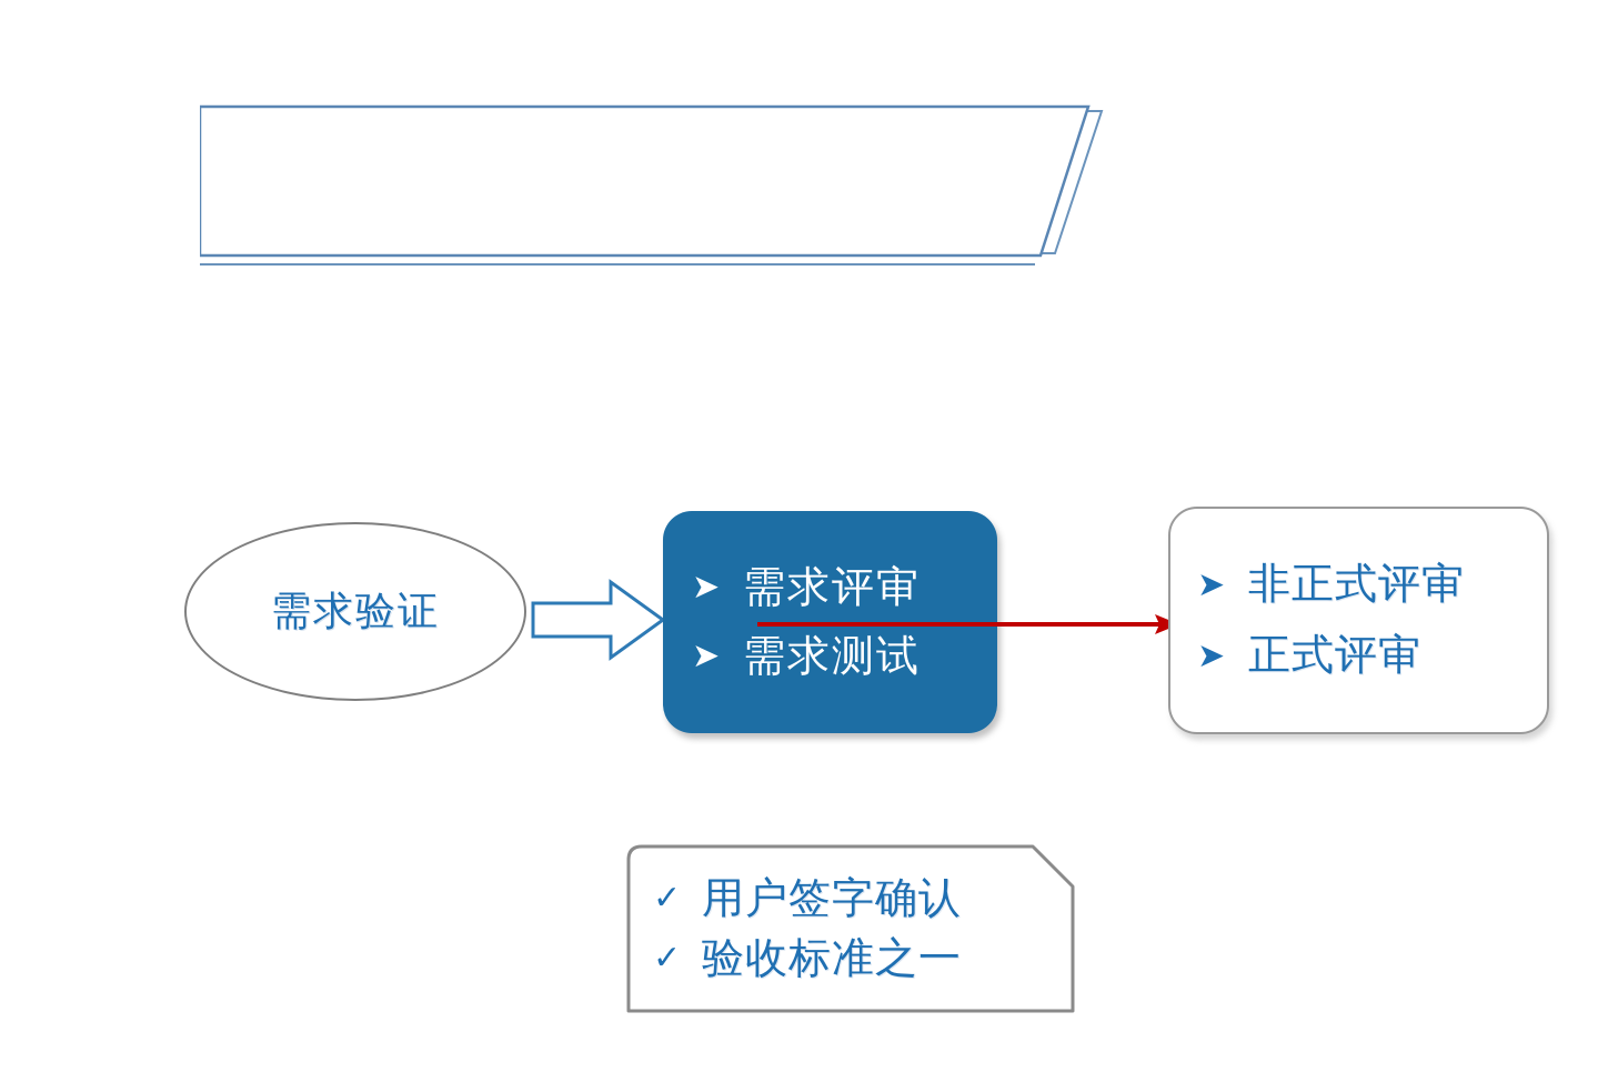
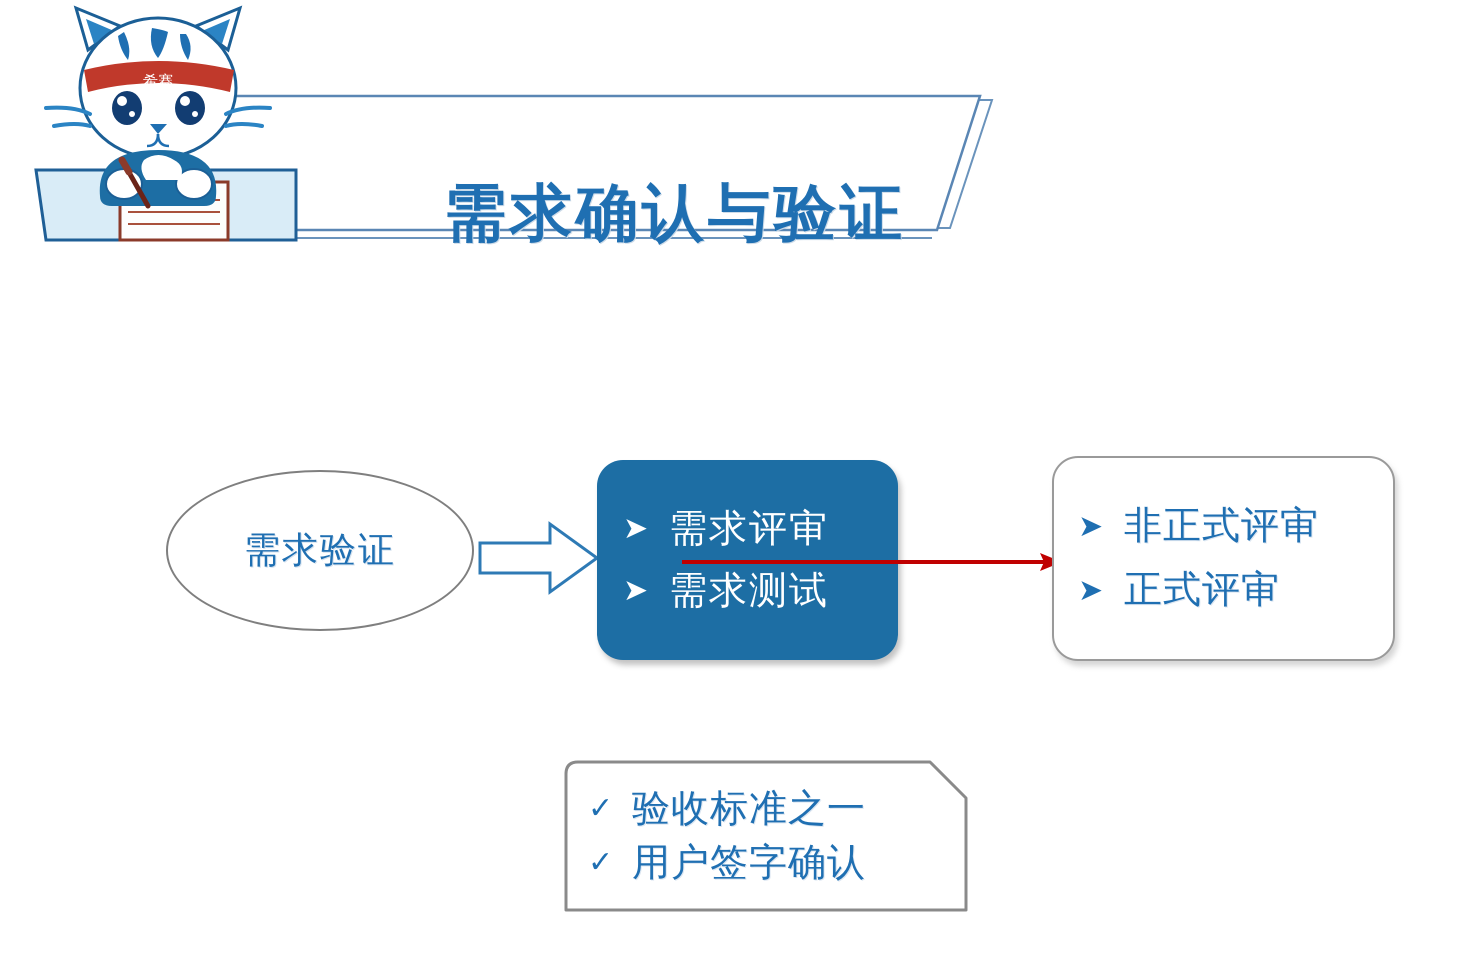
+ 需求确认与验证
+ 希赛
  需求验证
  ➤
  需求评审
  ➤
  需求测试
  ➤
  非正式评审
  ➤
  正式评审
  ✓
- 用户签字确认
+ 验收标准之一
  ✓
- 验收标准之一
+ 用户签字确认
